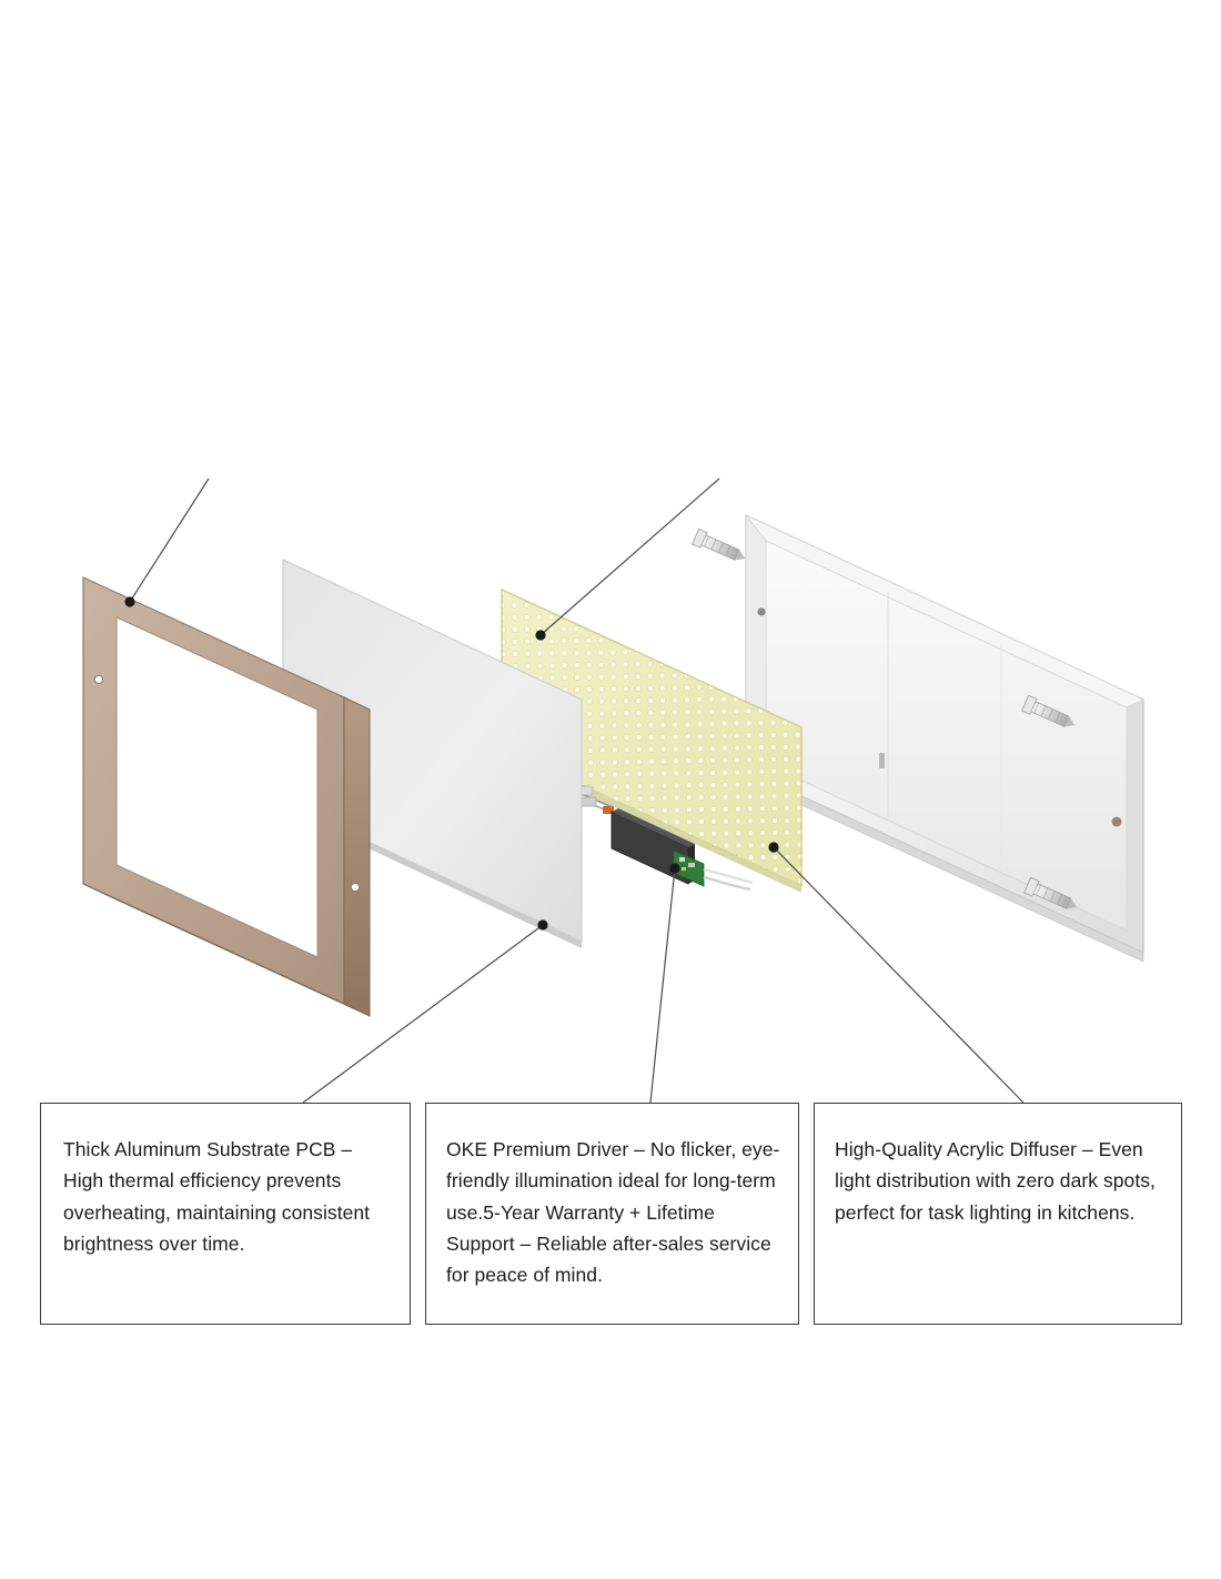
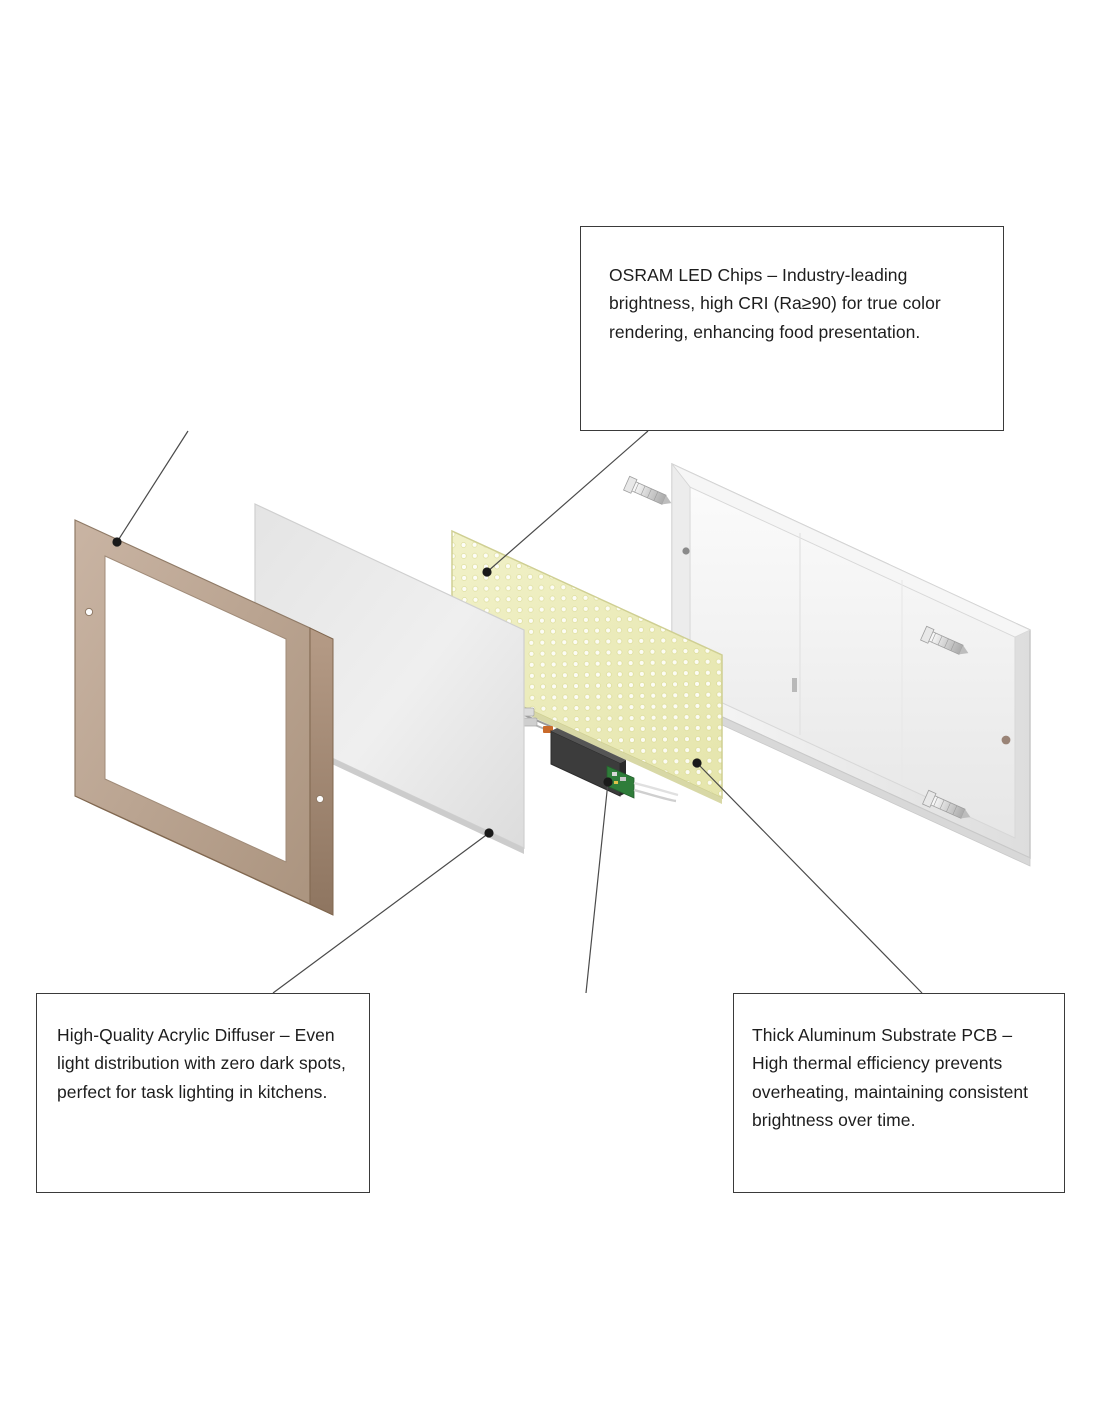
+ OSRAM LED Chips – Industry-leading brightness, high CRI (Ra≥90) for true color rendering, enhancing food presentation.
- Thick Aluminum Substrate PCB – High thermal efficiency prevents overheating, maintaining consistent brightness over time.
+ High-Quality Acrylic Diffuser – Even light distribution with zero dark spots, perfect for task lighting in kitchens.
- OKE Premium Driver – No flicker, eye-friendly illumination ideal for long-term use.5-Year Warranty + Lifetime Support – Reliable after-sales service for peace of mind.
- High-Quality Acrylic Diffuser – Even light distribution with zero dark spots, perfect for task lighting in kitchens.
+ Thick Aluminum Substrate PCB – High thermal efficiency prevents overheating, maintaining consistent brightness over time.
